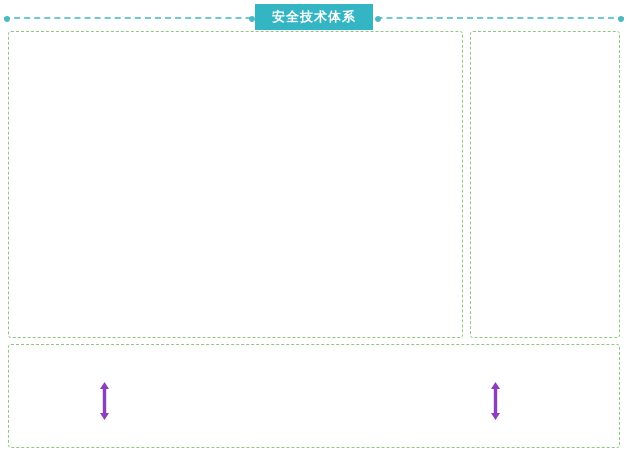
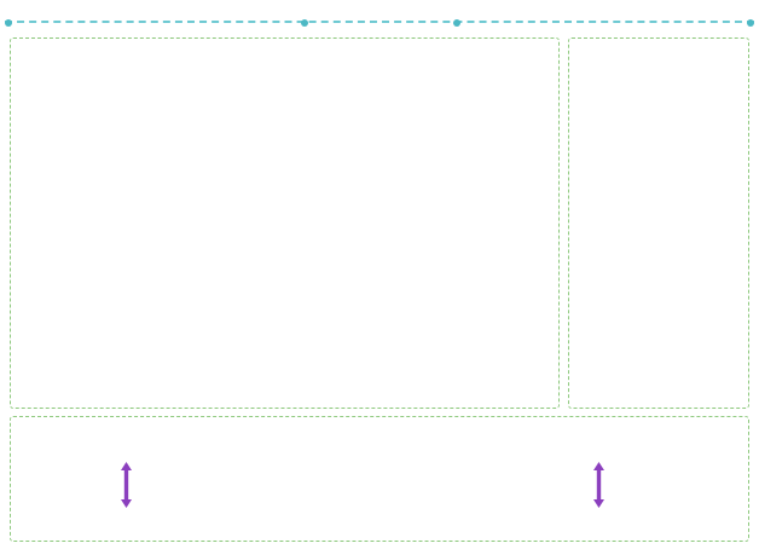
- 安全技术体系
